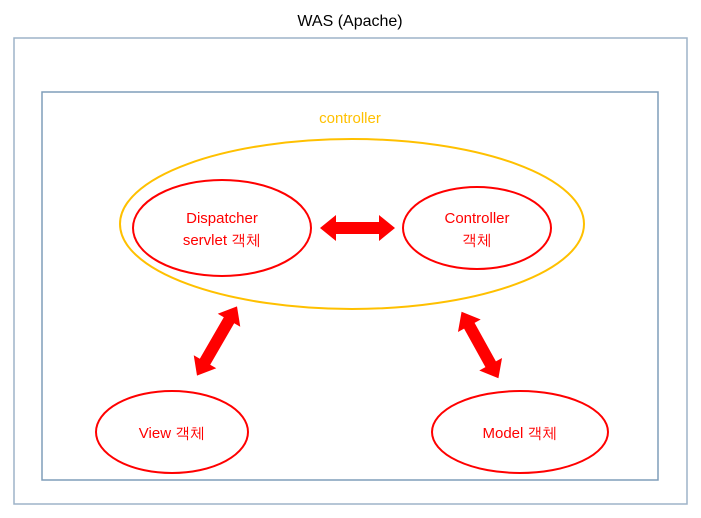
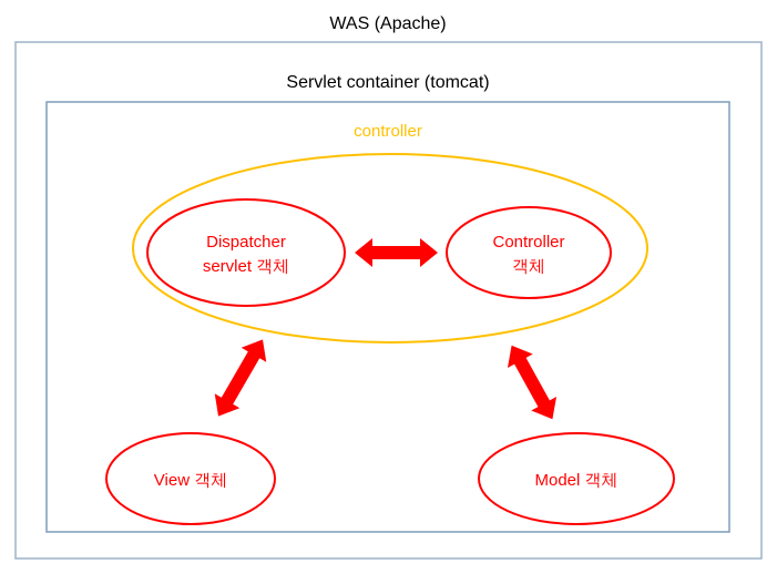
  WAS (Apache)
+ Servlet container (tomcat)
  controller
  Dispatcher
  servlet 객체
  Controller
  객체
  View 객체
  Model 객체
